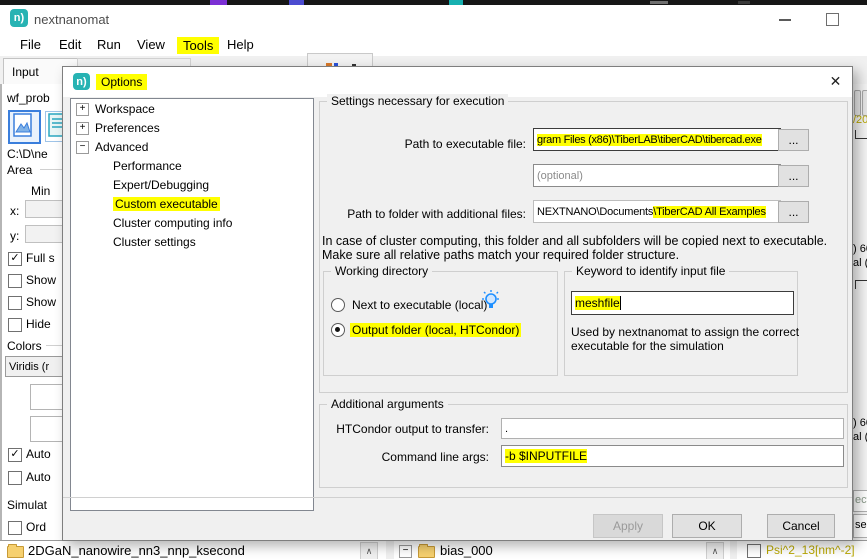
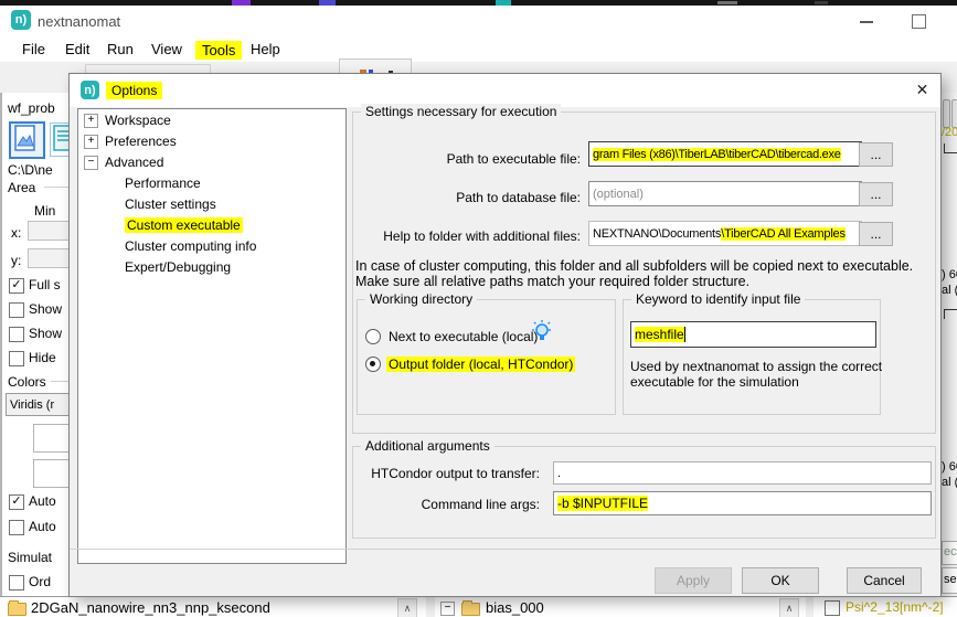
  n)
  nextnanomat
  File
  Edit
  Run
  View
  Tools
  Help
- Input
  wf_prob
  C:\D\ne
  Area
  Min
  x:
  y:
  ✓
  Full s
  Show
  Show
  Hide
  Colors
  Viridis (r
  ✓
  Auto
  Auto
  Simulat
  Ord
  2DGaN_nanowire_nn3_nnp_ksecond
  ∧
  −
  bias_000
  ∧
  Psi^2_13[nm^-2]
  /20
  al (
  al (
  n)
  Options
  ✕
  +
  Workspace
  +
  Preferences
  −
  Advanced
  Performance
- Expert/Debugging
+ Cluster settings
  Custom executable
  Cluster computing info
- Cluster settings
+ Expert/Debugging
  Settings necessary for execution
  Path to executable file:
  gram Files (x86)\TiberLAB\tiberCAD\tibercad.exe
  ...
+ Path to database file:
  (optional)
  ...
- Path to folder with additional files:
+ Help to folder with additional files:
  NEXTNANO\Documents
  \TiberCAD All Examples
  ...
  In case of cluster computing, this folder and all subfolders will be copied next to executable.
  Make sure all relative paths match your required folder structure.
  Working directory
  Next to executable (local)
  Output folder (local, HTCondor)
  Keyword to identify input file
  meshfile
  Used by nextnanomat to assign the correct
  executable for the simulation
  Additional arguments
  HTCondor output to transfer:
  .
  Command line args:
  -b $INPUTFILE
  Apply
  OK
  Cancel
